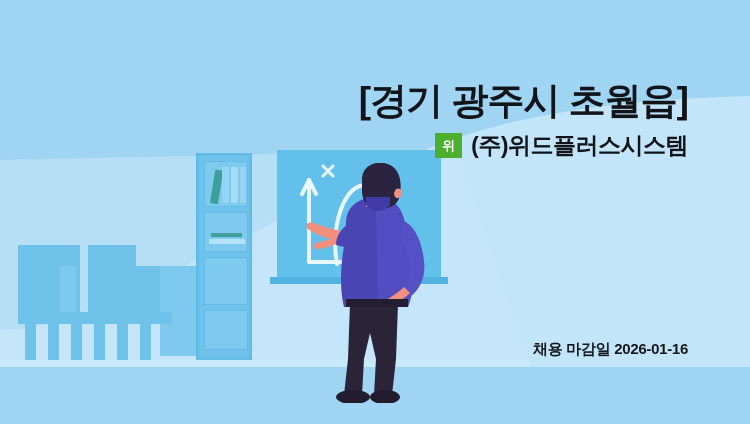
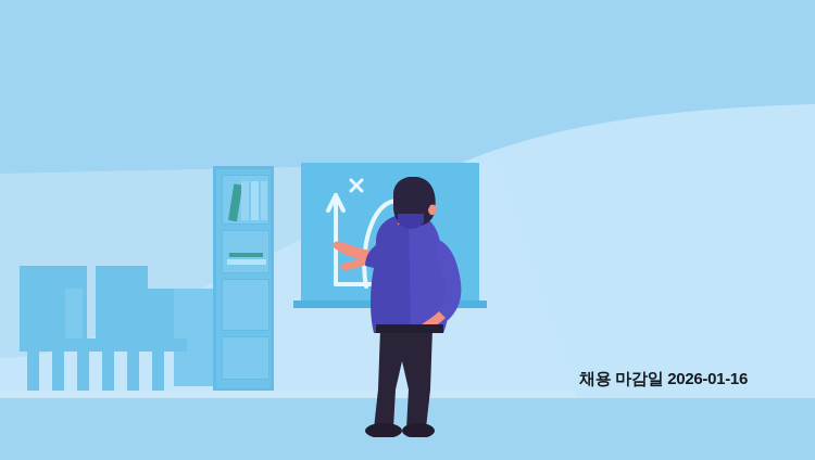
- [경기 광주시 초월읍]
- 위
- (주)위드플러스시스템
  채용 마감일 2026-01-16
